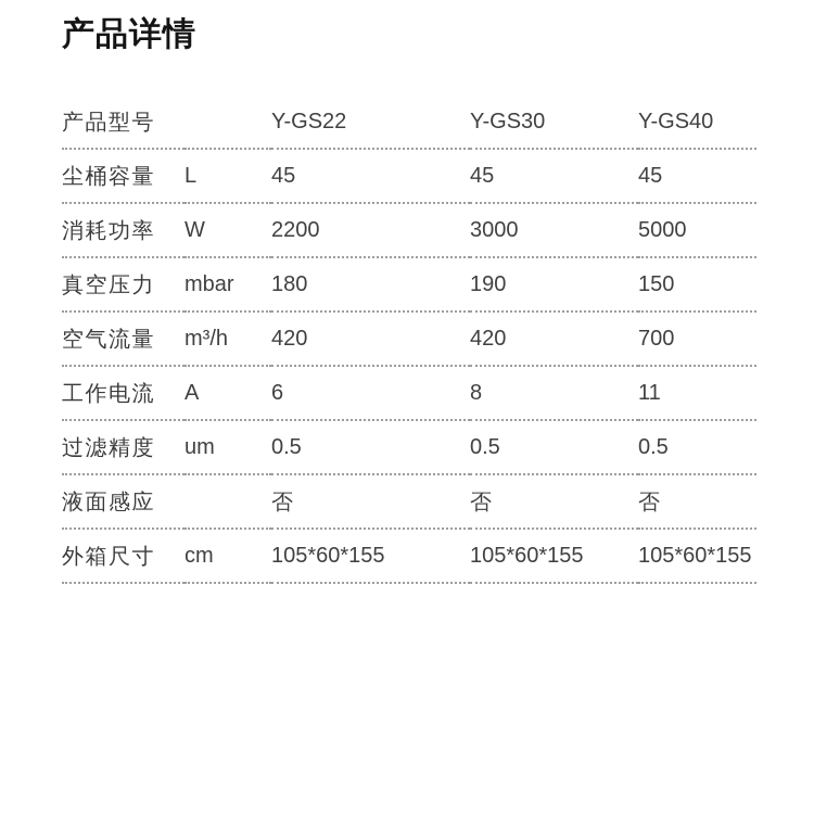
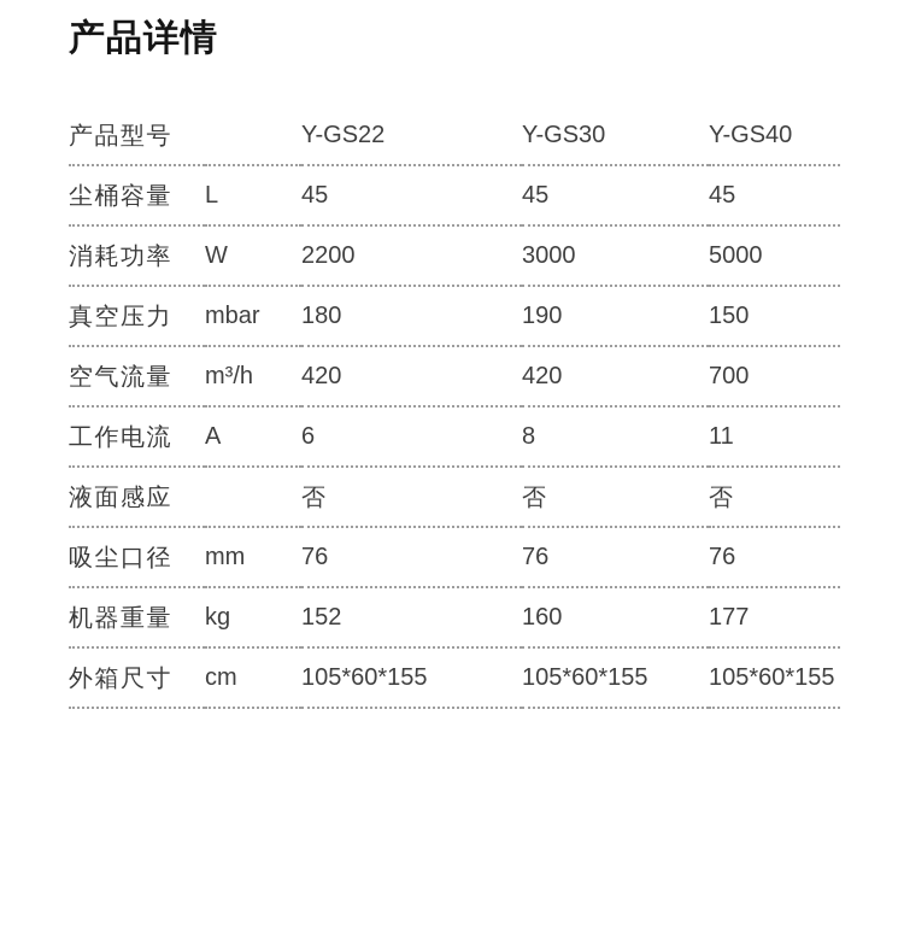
  产品详情
  产品型号		Y-GS22	Y-GS30	Y-GS40
  尘桶容量	L	45	45	45
  消耗功率	W	2200	3000	5000
  真空压力	mbar	180	190	150
  空气流量	m³/h	420	420	700
  工作电流	A	6	8	11
- 过滤精度	um	0.5	0.5	0.5
  液面感应		否	否	否
+ 吸尘口径	mm	76	76	76
+ 机器重量	kg	152	160	177
  外箱尺寸	cm	105*60*155	105*60*155	105*60*155
